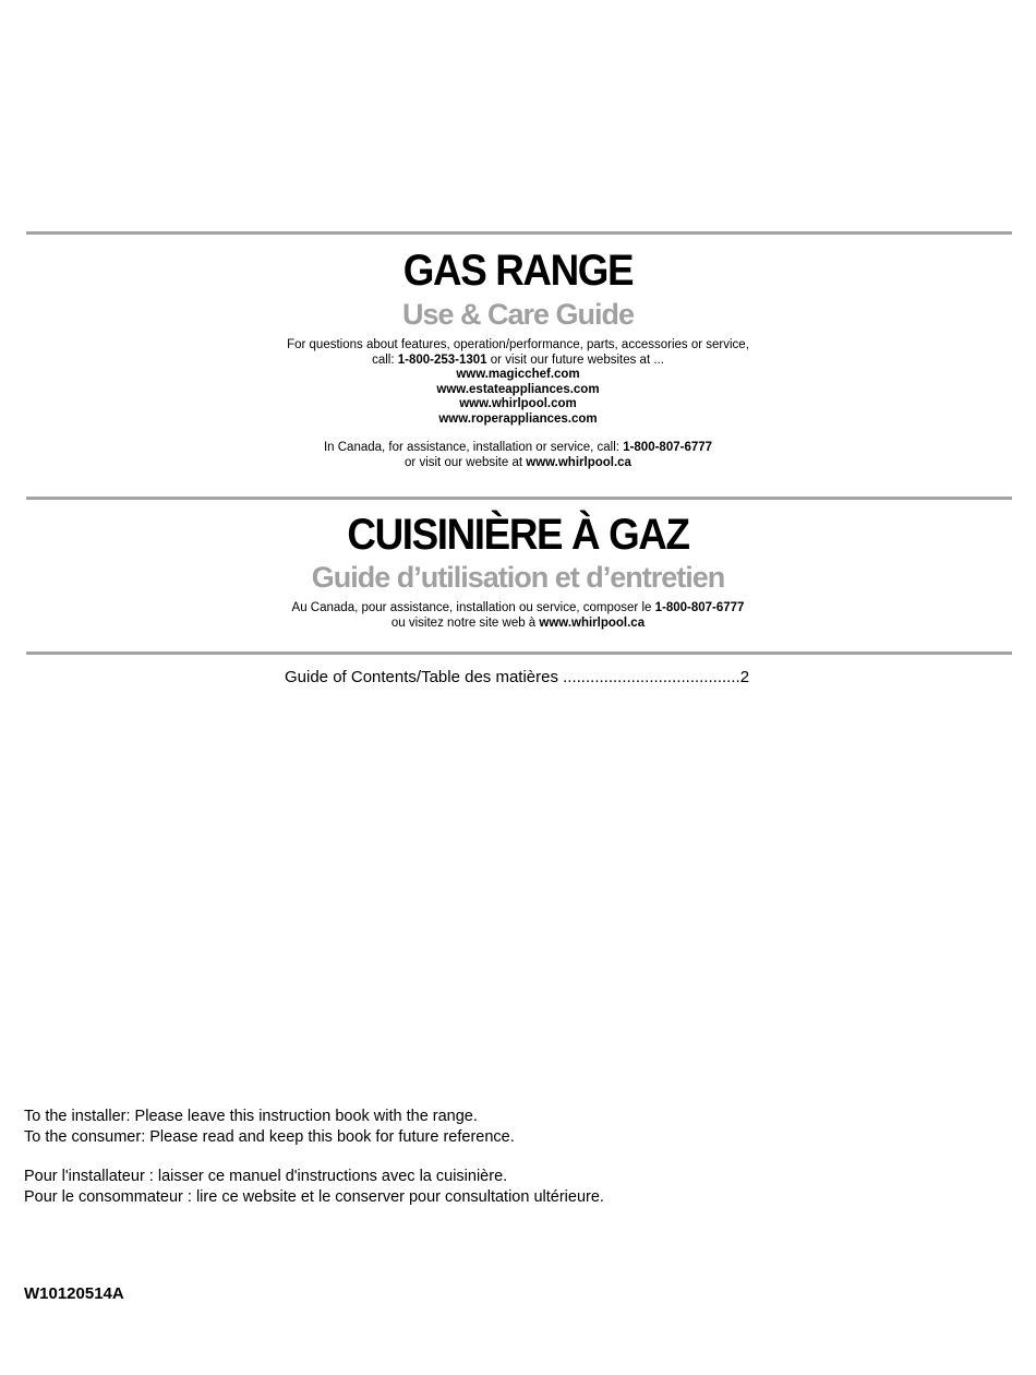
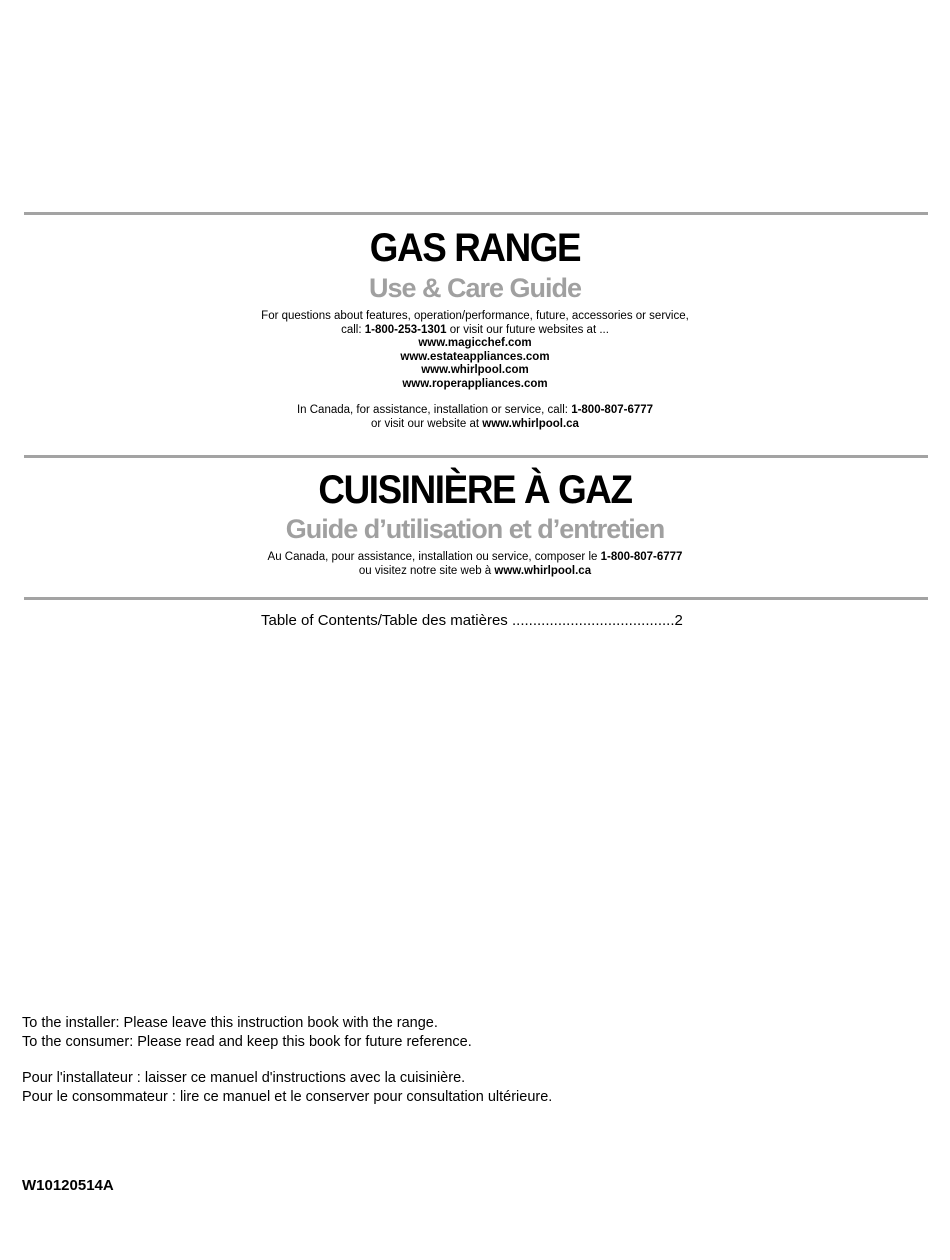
  GAS RANGE
  Use & Care Guide
- For questions about features, operation/performance, parts, accessories or service,
+ For questions about features, operation/performance, future, accessories or service,
  call: 1-800-253-1301 or visit our future websites at ...
  www.magicchef.com
  www.estateappliances.com
  www.whirlpool.com
  www.roperappliances.com
  In Canada, for assistance, installation or service, call: 1-800-807-6777
  or visit our website at www.whirlpool.ca
  CUISINIÈRE À GAZ
  Guide d’utilisation et d’entretien
  Au Canada, pour assistance, installation ou service, composer le 1-800-807-6777
  ou visitez notre site web à www.whirlpool.ca
- Guide of Contents/Table des matières .......................................2
+ Table of Contents/Table des matières .......................................2
  To the installer: Please leave this instruction book with the range.
  To the consumer: Please read and keep this book for future reference.
  Pour l'installateur : laisser ce manuel d'instructions avec la cuisinière.
- Pour le consommateur : lire ce website et le conserver pour consultation ultérieure.
+ Pour le consommateur : lire ce manuel et le conserver pour consultation ultérieure.
  W10120514A
